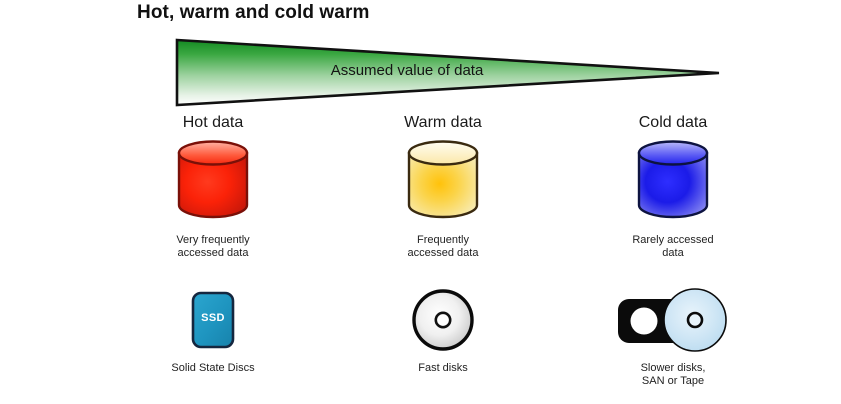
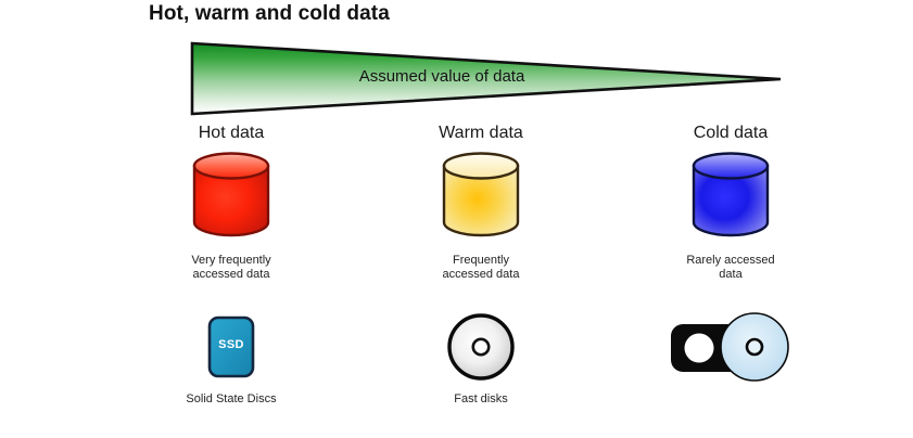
- Hot, warm and cold warm
+ Hot, warm and cold data
  Assumed value of data
  Hot data
  Very frequently
  accessed data
  SSD
  Solid State Discs
  Warm data
  Frequently
  accessed data
  Fast disks
  Cold data
  Rarely accessed
  data
- Slower disks,
- SAN or Tape
